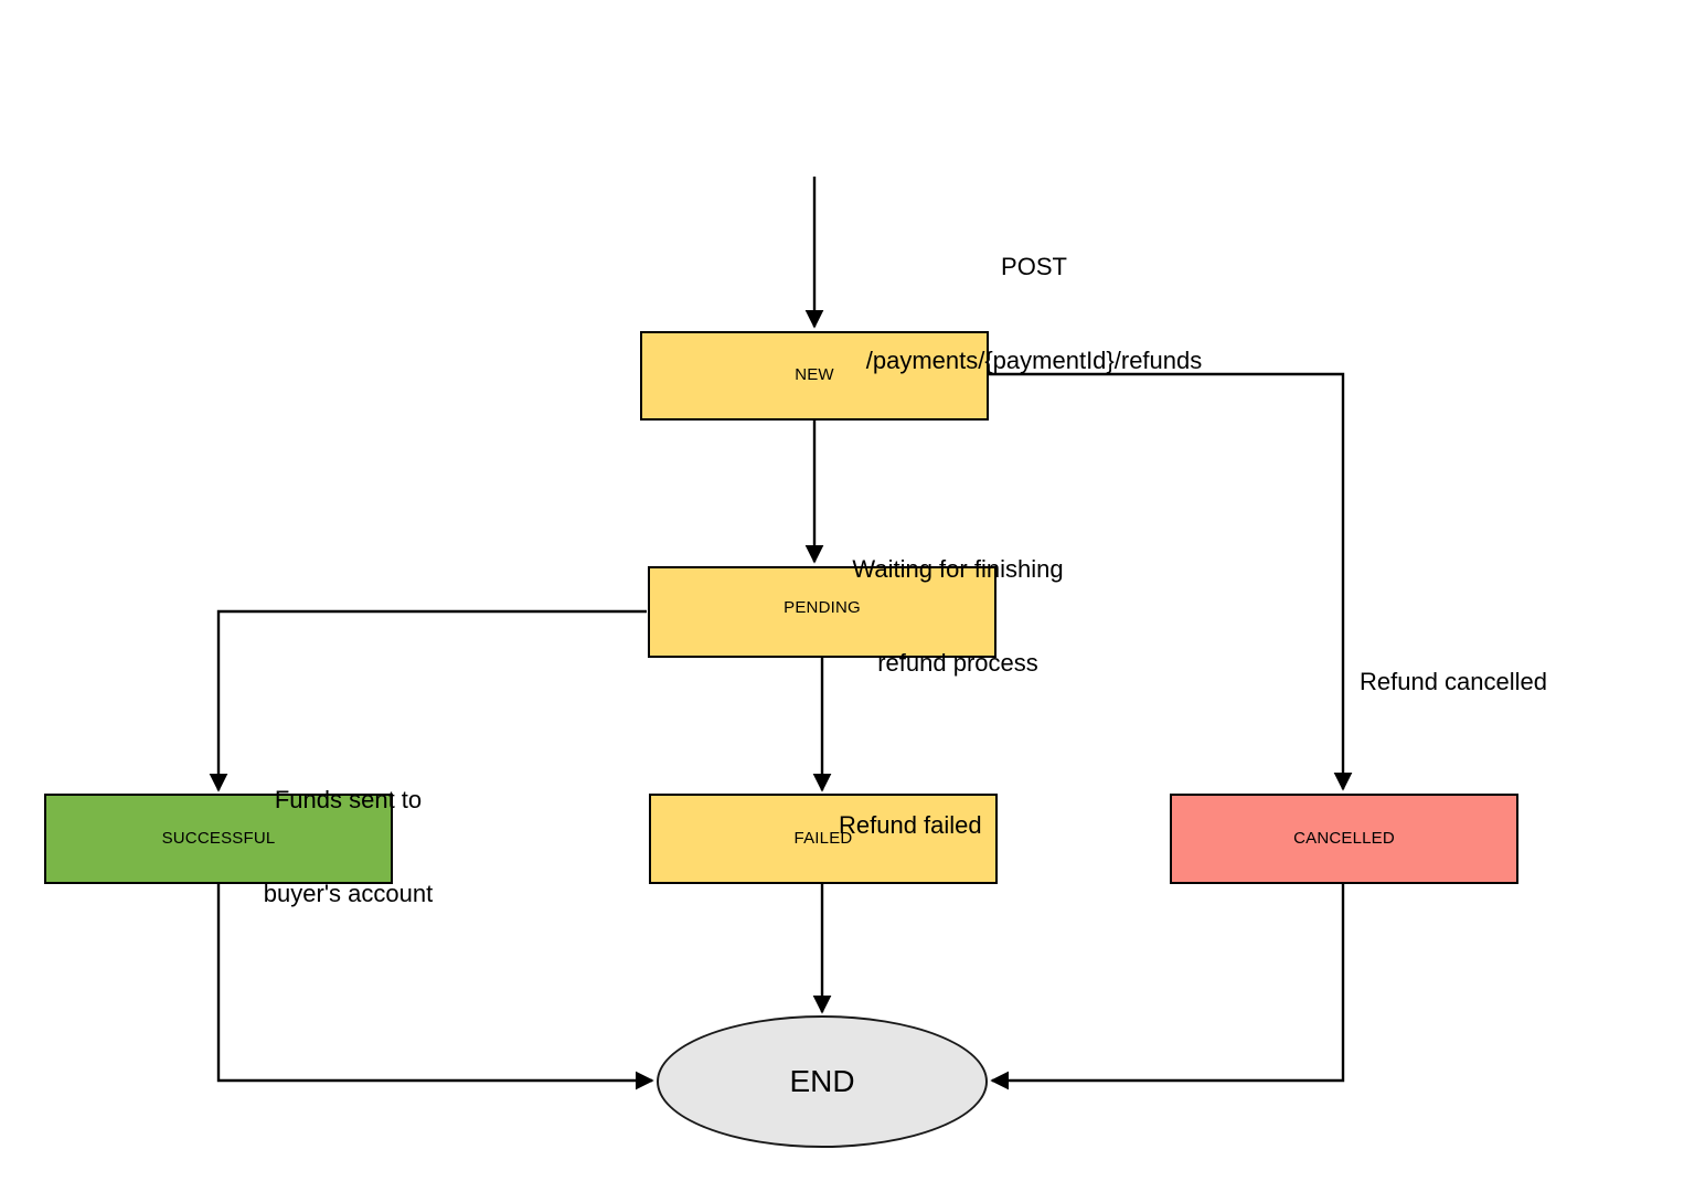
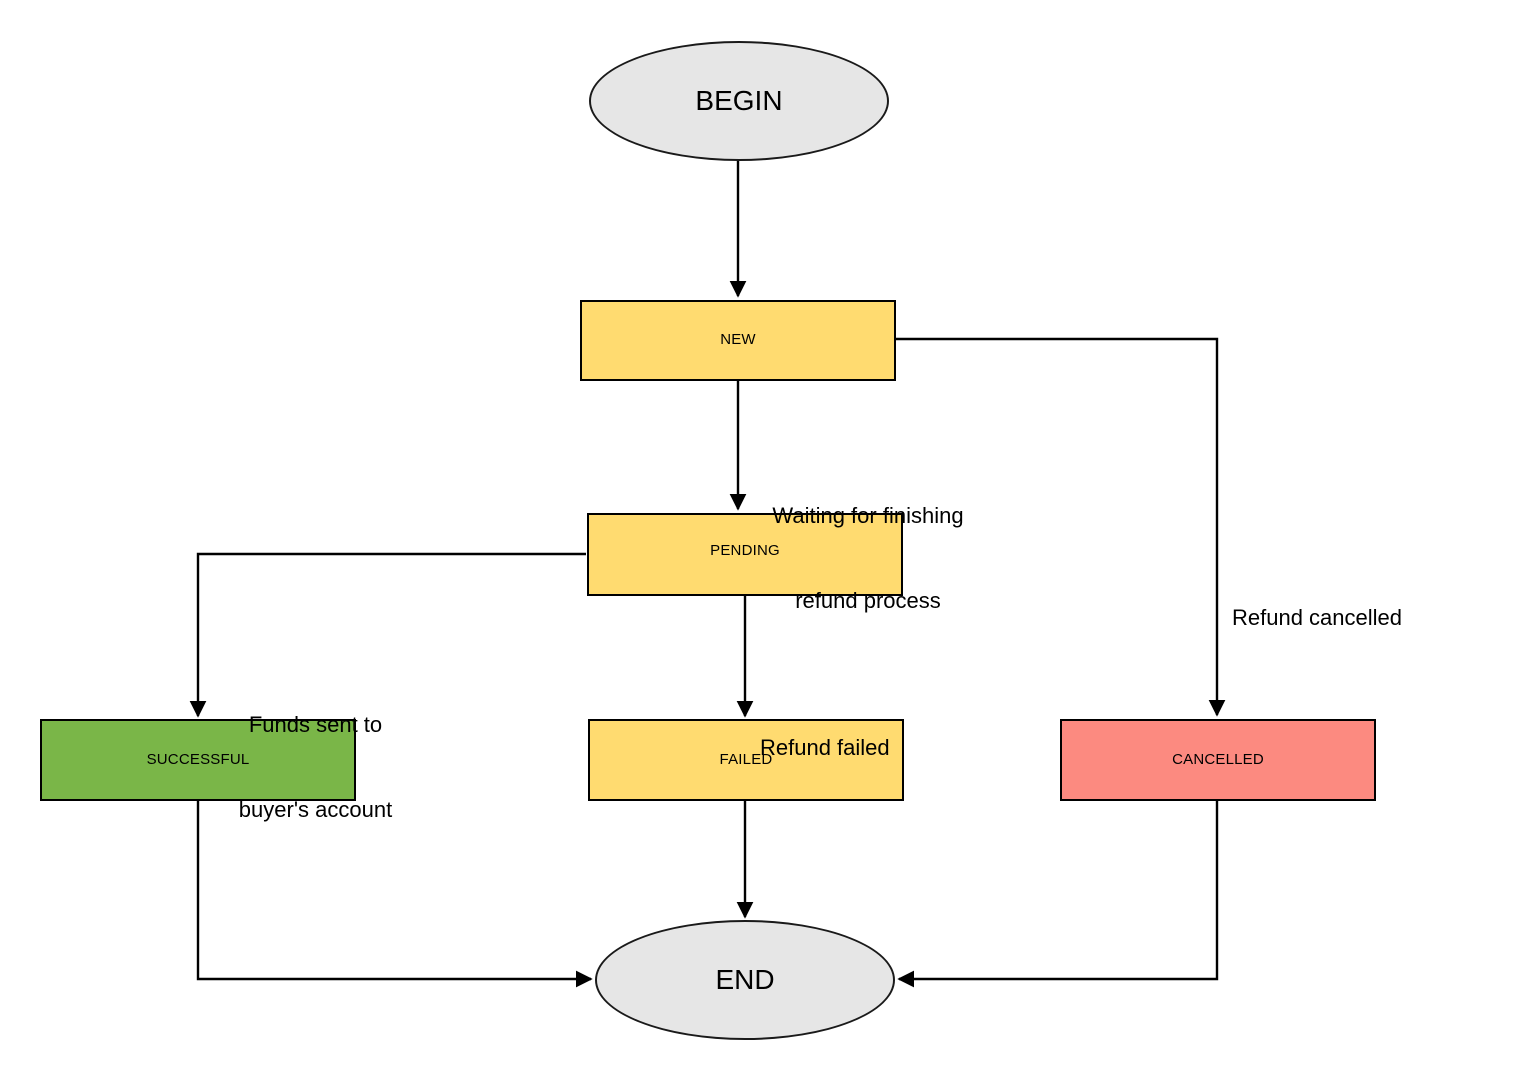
+ BEGIN
  NEW
  PENDING
  SUCCESSFUL
  FAILED
  CANCELLED
  END
- POST
- /payments/{paymentId}/refunds
  Waiting for finishing
  refund process
  Refund cancelled
  Funds sent to
  buyer's account
  Refund failed
